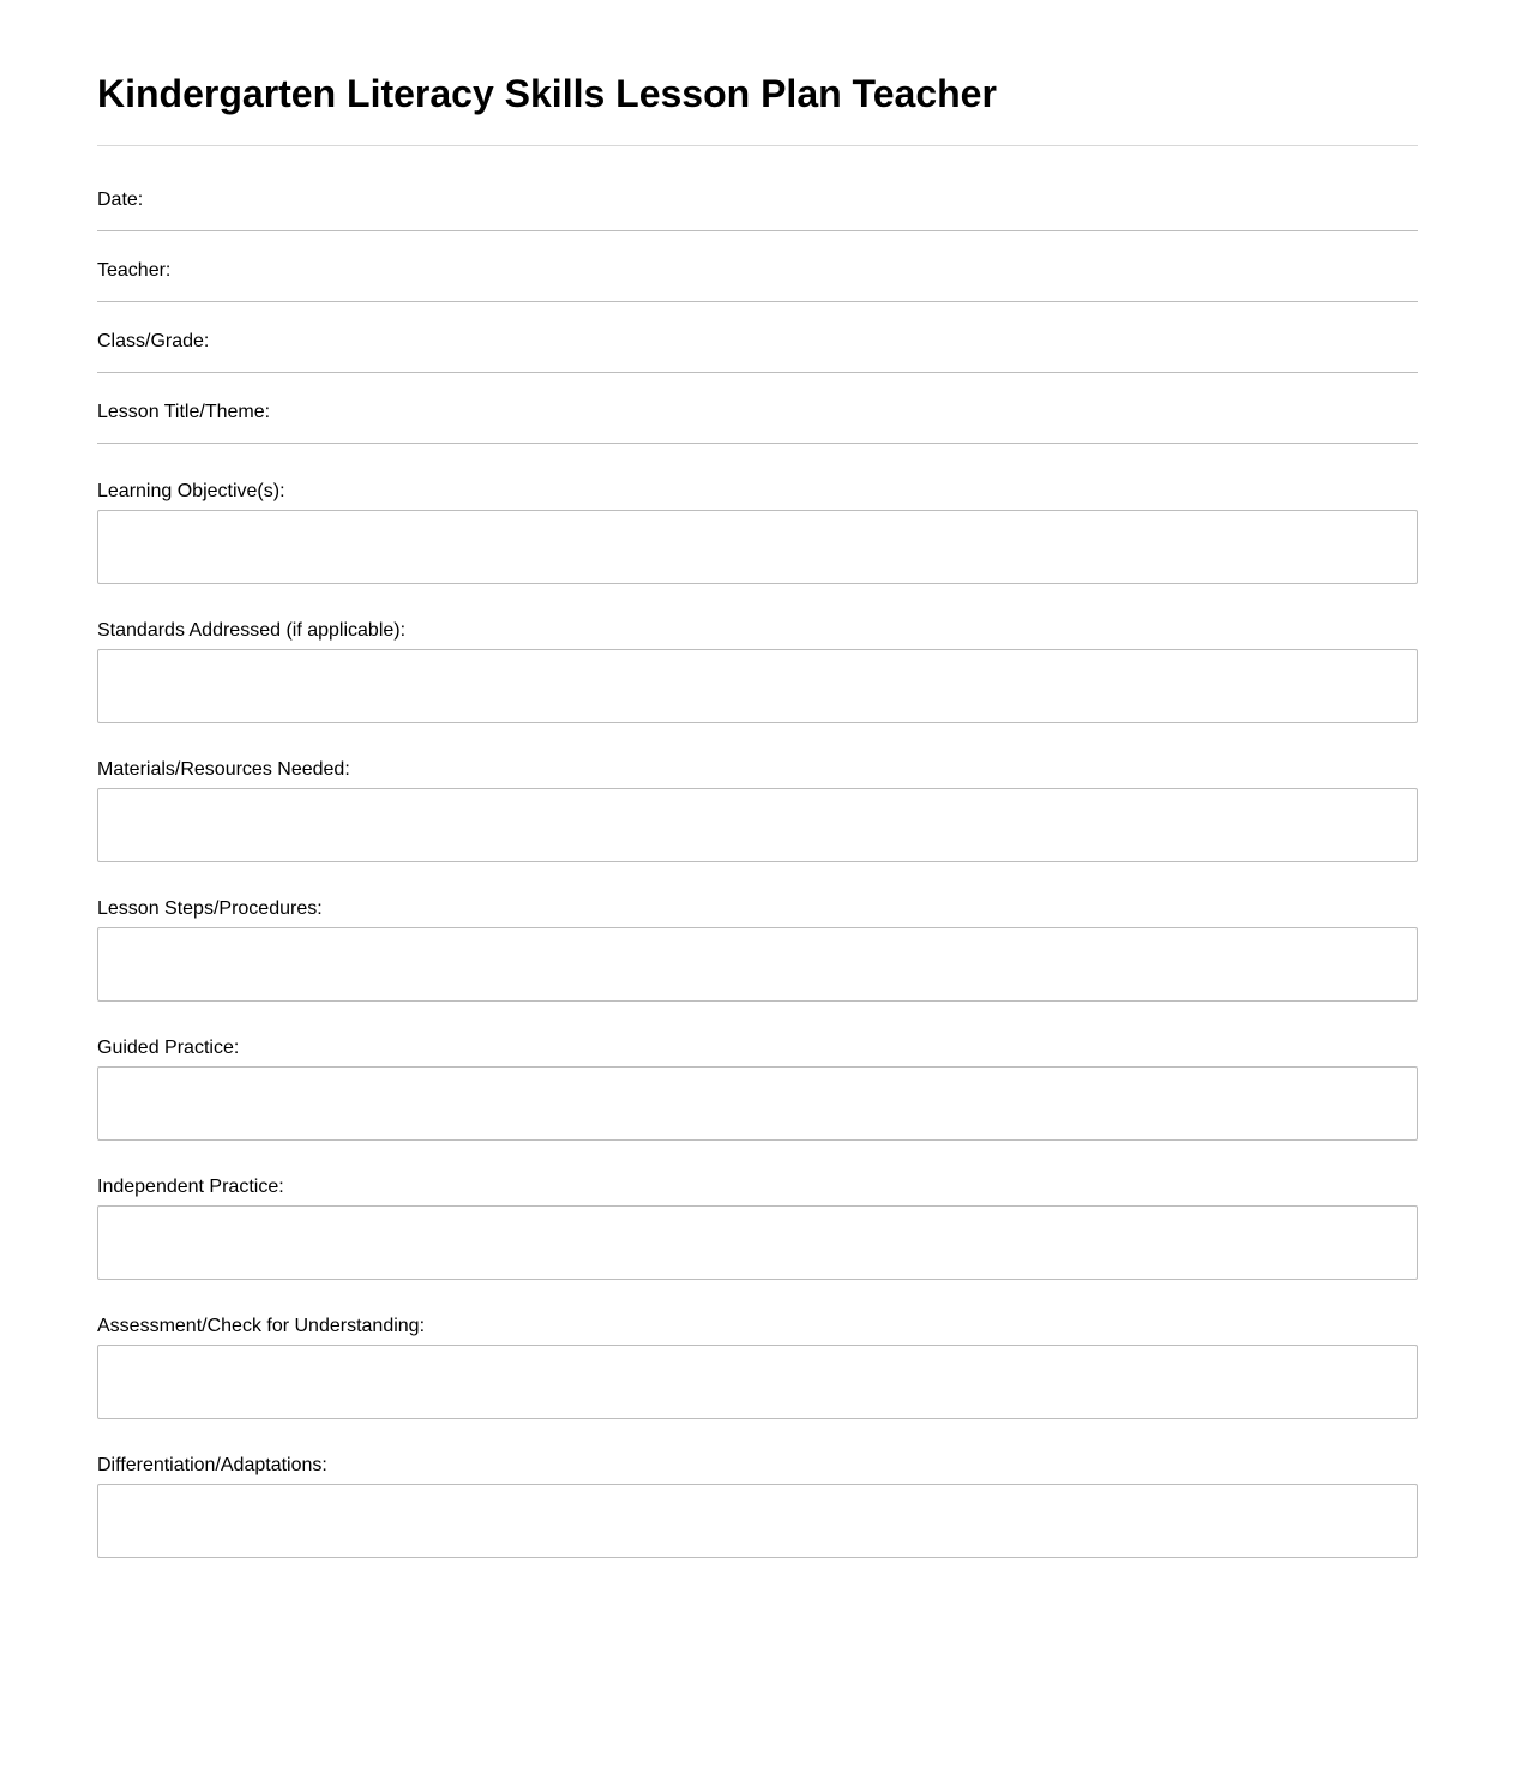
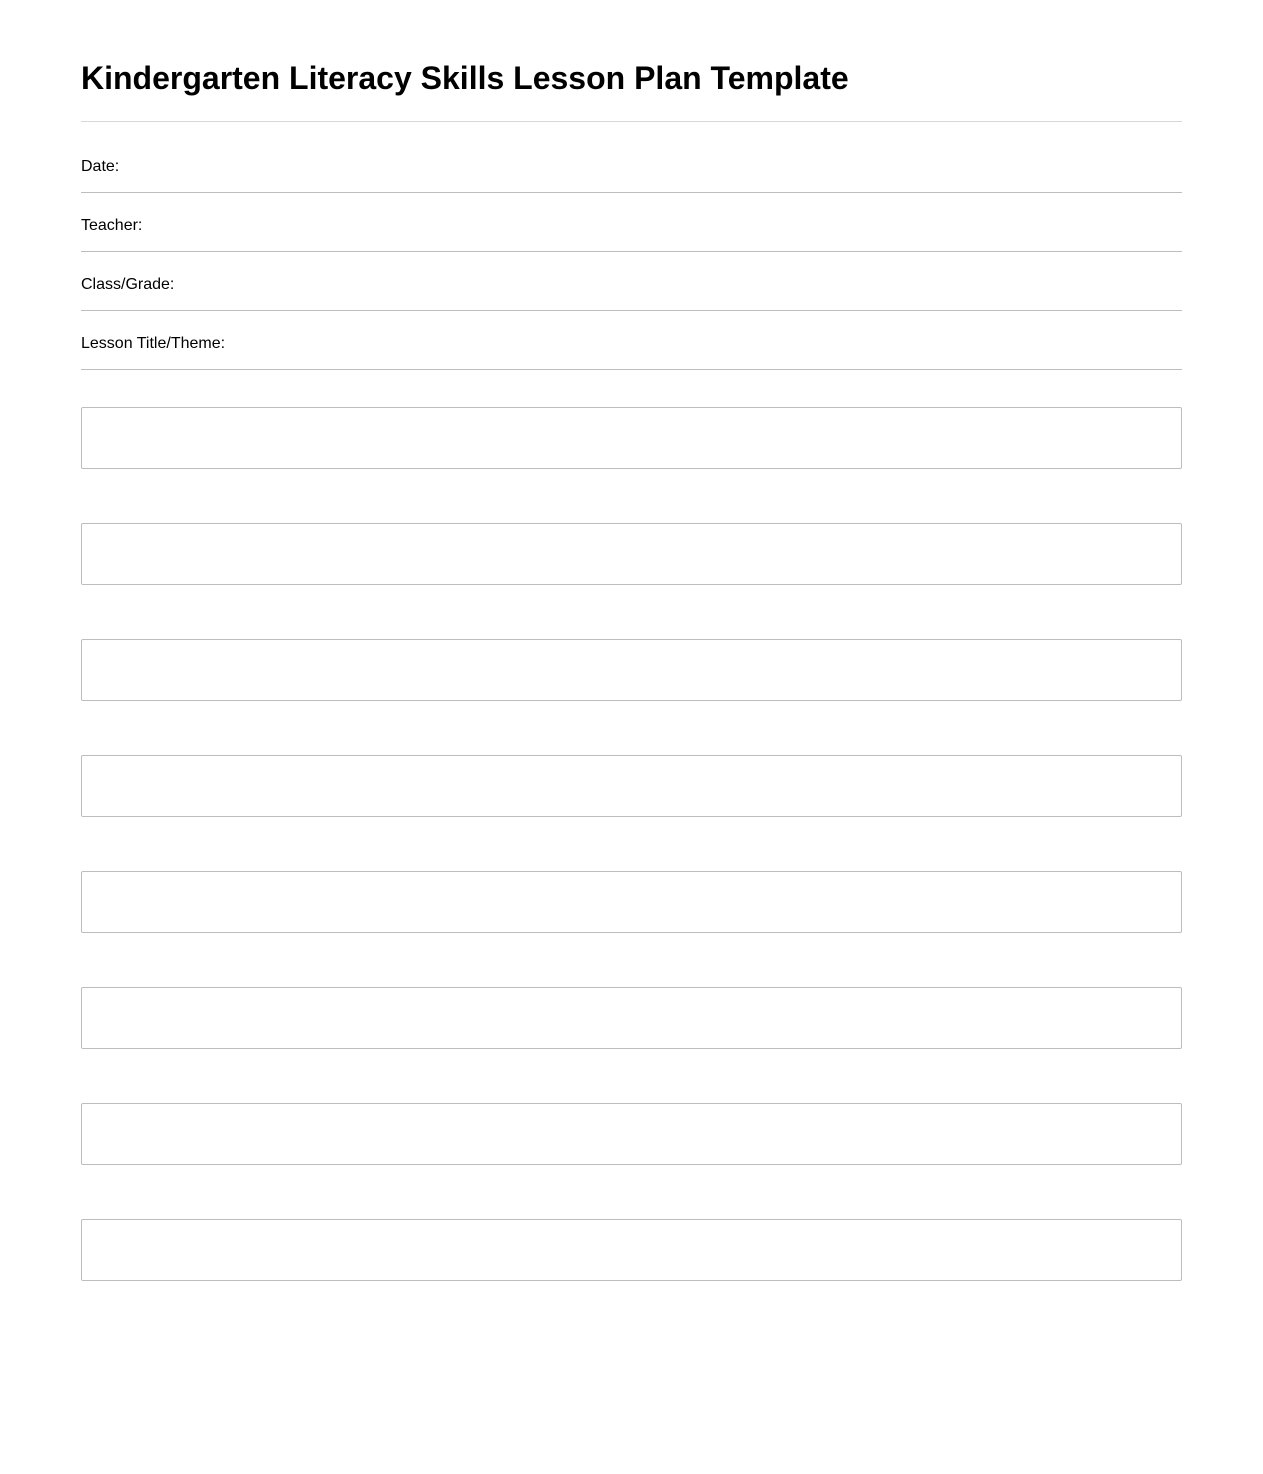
- Kindergarten Literacy Skills Lesson Plan Teacher
+ Kindergarten Literacy Skills Lesson Plan Template
  Date:
  Teacher:
  Class/Grade:
  Lesson Title/Theme:
- Learning Objective(s):
- Standards Addressed (if applicable):
- Materials/Resources Needed:
- Lesson Steps/Procedures:
- Guided Practice:
- Independent Practice:
- Assessment/Check for Understanding:
- Differentiation/Adaptations:
